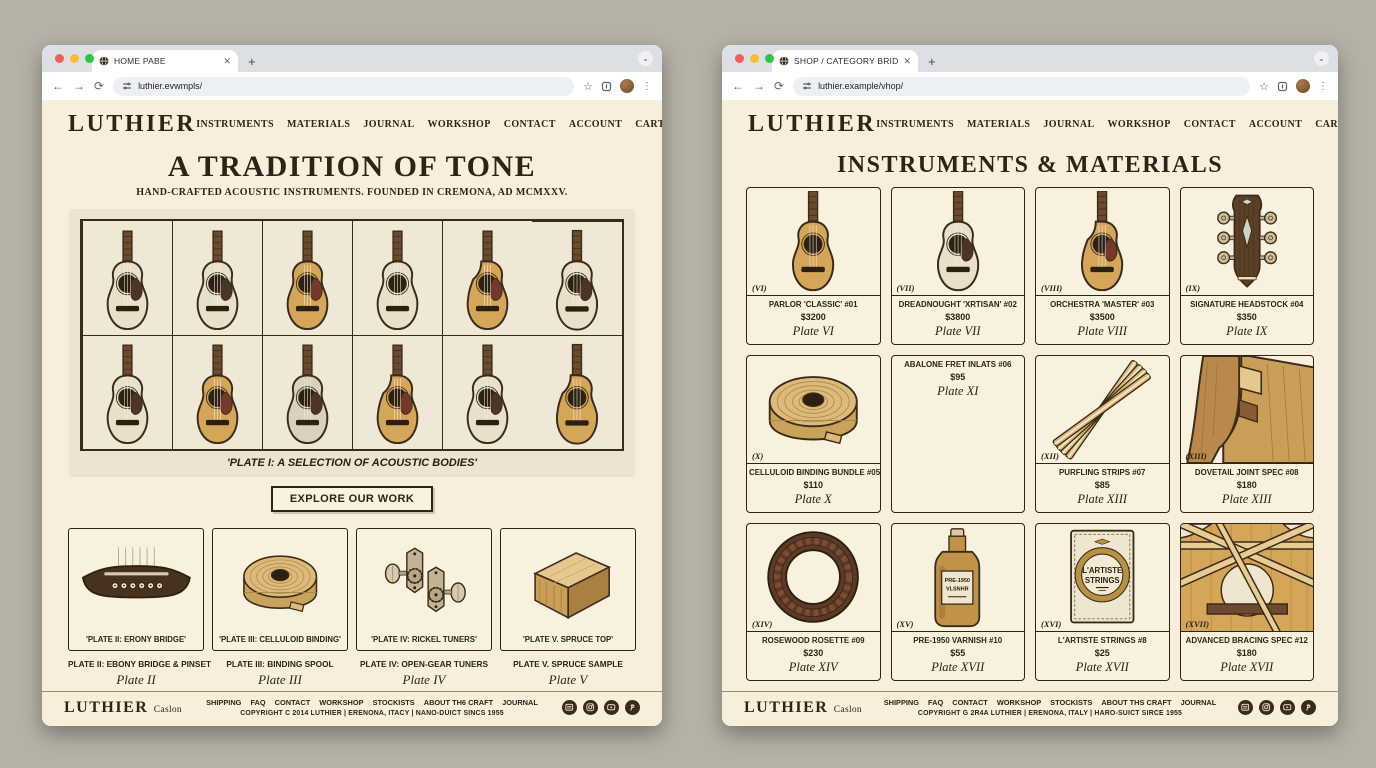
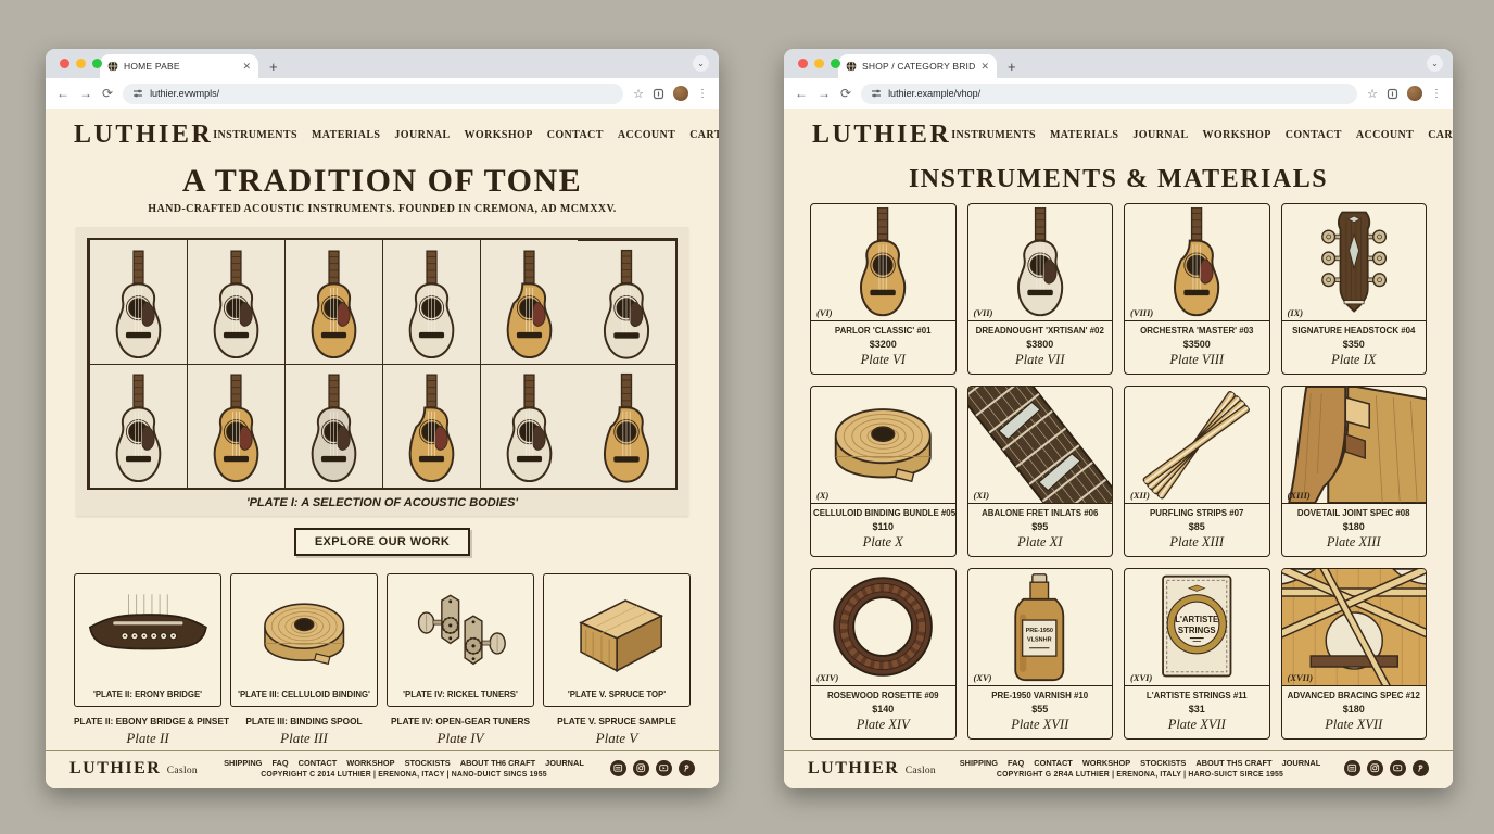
  HOME PABE
  ✕
  +
  ⌄
  ←
  →
  ⟳
  luthier.evwmpls/
  ☆
  ⋮
  LUTHIER
  INSTRUMENTS
  MATERIALS
  JOURNAL
  WORKSHOP
  CONTACT
  ACCOUNT
  CART
  A TRADITION OF TONE
  HAND-CRAFTED ACOUSTIC INSTRUMENTS. FOUNDED IN CREMONA, AD MCMXXV.
  'PLATE I: A SELECTION OF ACOUSTIC BODIES'
  EXPLORE OUR WORK
  'PLATE II: ERONY BRIDGE'
  PLATE II: EBONY BRIDGE & PINSET
  Plate II
  'PLATE III: CELLULOID BINDING'
  PLATE III: BINDING SPOOL
  Plate III
  'PLATE IV: RICKEL TUNERS'
  PLATE IV: OPEN-GEAR TUNERS
  Plate IV
  'PLATE V. SPRUCE TOP'
  PLATE V. SPRUCE SAMPLE
  Plate V
  LUTHIER Caslon
  SHIPPING
  FAQ
  CONTACT
  WORKSHOP
  STOCKISTS
  ABOUT TH6 CRAFT
  JOURNAL
  SHOP / CATEGORY BRID
  ✕
  +
  ⌄
  ←
  →
  ⟳
  luthier.example/vhop/
  ☆
  ⋮
  LUTHIER
  INSTRUMENTS
  MATERIALS
  JOURNAL
  WORKSHOP
  CONTACT
  ACCOUNT
  CAR
  INSTRUMENTS & MATERIALS
  (VI)
  PARLOR 'CLASSIC' #01
  $3200
  Plate VI
  (VII)
  DREADNOUGHT 'XRTISAN' #02
  $3800
  Plate VII
  (VIII)
  ORCHESTRA 'MASTER' #03
  $3500
  Plate VIII
  (IX)
  SIGNATURE HEADSTOCK #04
  $350
  Plate IX
  (X)
  CELLULOID BINDING BUNDLE #05
  $110
  Plate X
+ (XI)
  ABALONE FRET INLATS #06
  $95
  Plate XI
  (XII)
  PURFLING STRIPS #07
  $85
  Plate XIII
  (XIII)
  DOVETAIL JOINT SPEC #08
  $180
  Plate XIII
  (XIV)
  ROSEWOOD ROSETTE #09
- $230
+ $140
  Plate XIV
  (XV)
  PRE-1950 VARNISH #10
  $55
  Plate XVII
  L'ARTISTE
  STRINGS
  (XVI)
- L'ARTISTE STRINGS #8
+ L'ARTISTE STRINGS #11
- $25
+ $31
  Plate XVII
  (XVII)
  ADVANCED BRACING SPEC #12
  $180
  Plate XVII
  LUTHIER Caslon
  SHIPPING
  FAQ
  CONTACT
  WORKSHOP
  STOCKISTS
  ABOUT THS CRAFT
  JOURNAL
